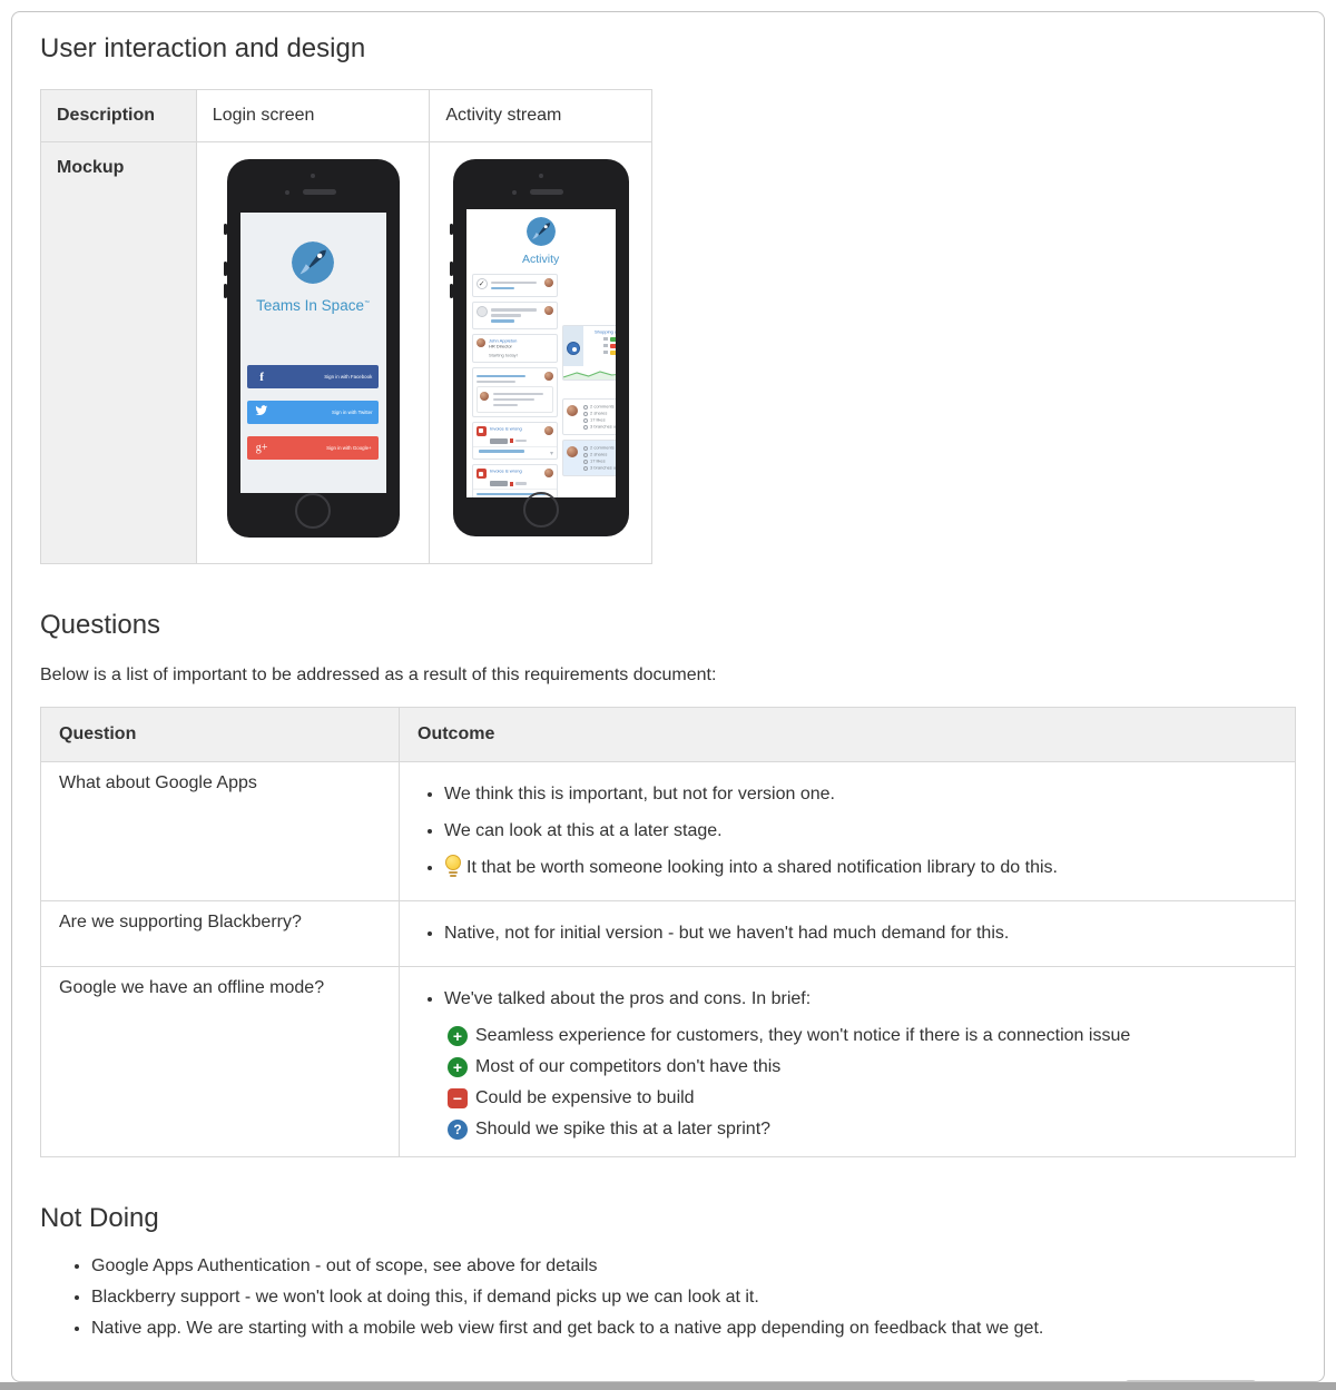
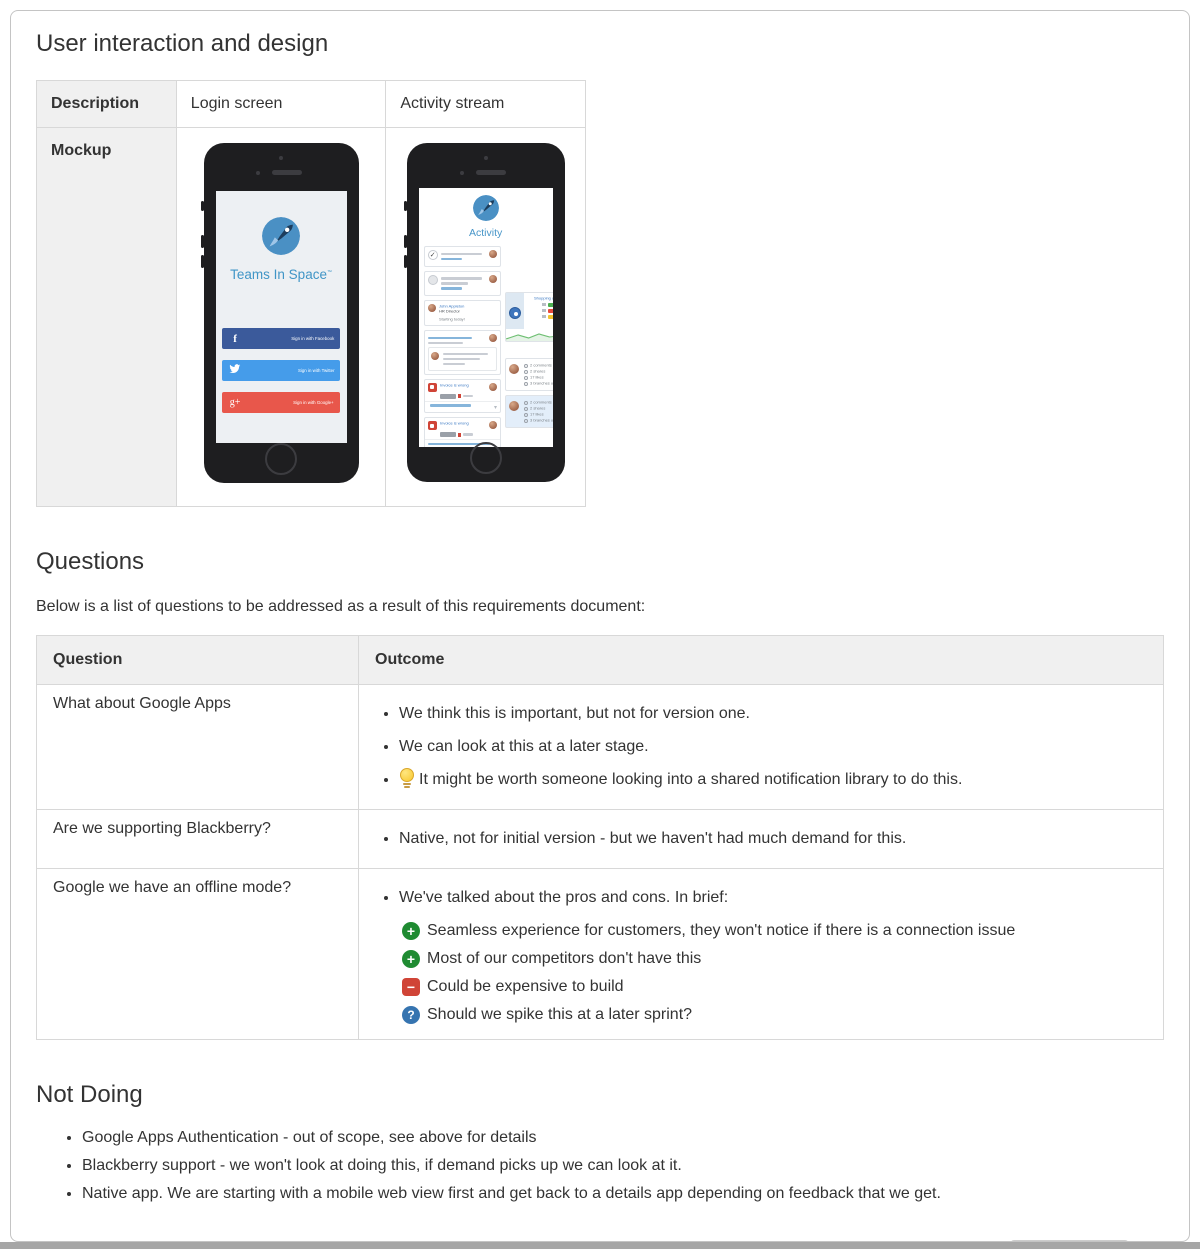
  User interaction and design
  Description	Login screen	Activity stream
  Questions
- Below is a list of important to be addressed as a result of this requirements document:
+ Below is a list of questions to be addressed as a result of this requirements document:
  Question	Outcome
- What about Google Apps	We think this is important, but not for version one. We can look at this at a later stage. It that be worth someone looking into a shared notification library to do this.
+ What about Google Apps	We think this is important, but not for version one. We can look at this at a later stage. It might be worth someone looking into a shared notification library to do this.
  Are we supporting Blackberry?	Native, not for initial version - but we haven't had much demand for this.
  Google we have an offline mode?	We've talked about the pros and cons. In brief: + Seamless experience for customers, they won't notice if there is a connection issue + Most of our competitors don't have this − Could be expensive to build ? Should we spike this at a later sprint?
  Not Doing
  Google Apps Authentication - out of scope, see above for details
  Blackberry support - we won't look at doing this, if demand picks up we can look at it.
- Native app. We are starting with a mobile web view first and get back to a native app depending on feedback that we get.
+ Native app. We are starting with a mobile web view first and get back to a details app depending on feedback that we get.
